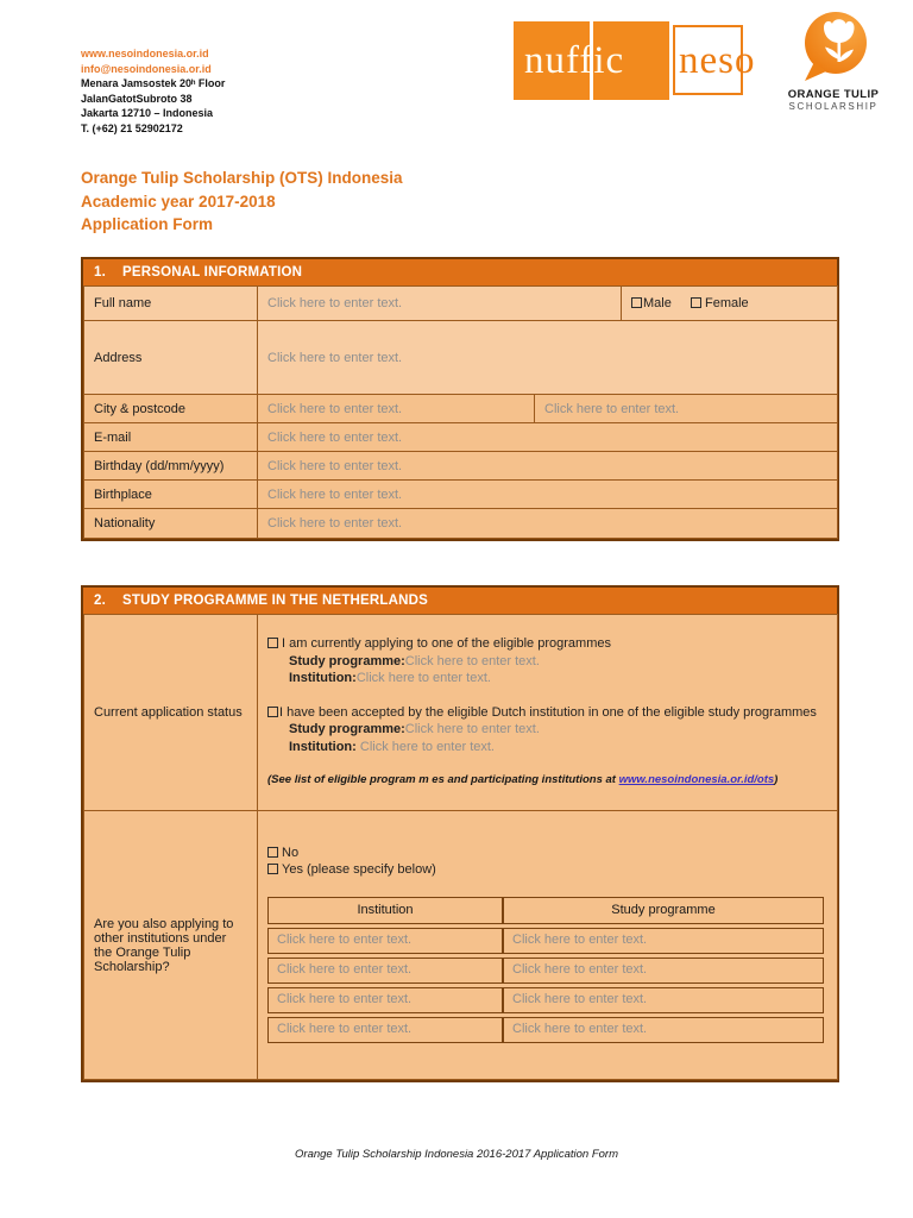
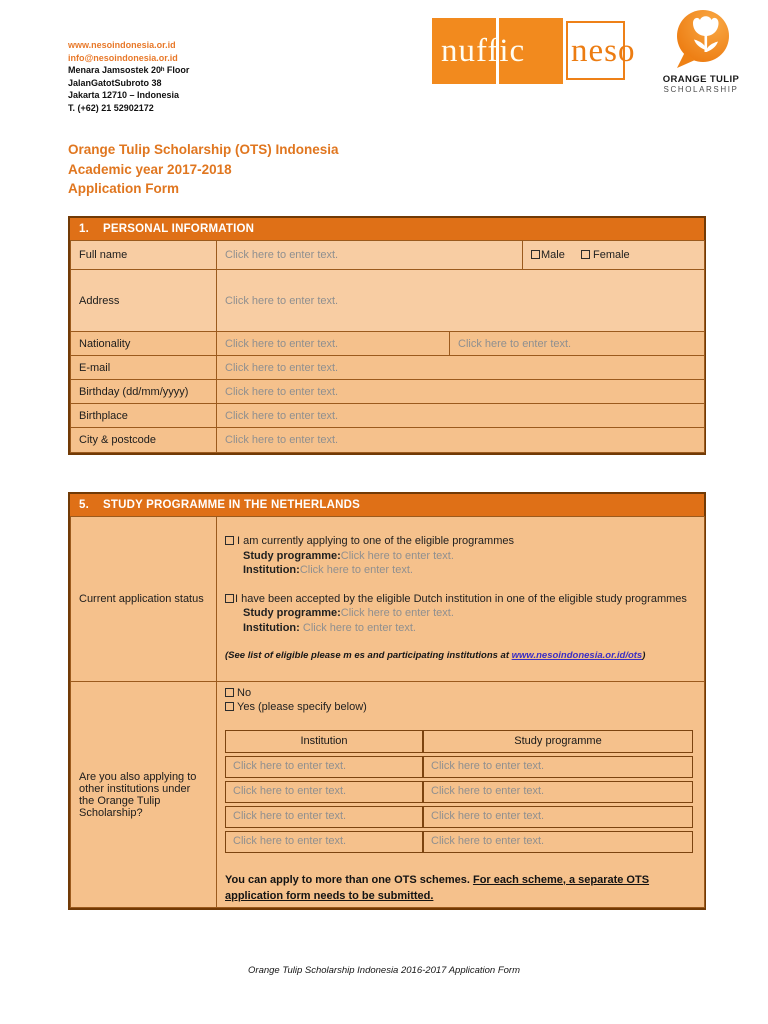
  www.nesoindonesia.or.id
  info@nesoindonesia.or.id
  Menara Jamsostek 20ʰ Floor
  JalanGatotSubroto 38
  Jakarta 12710 – Indonesia
  T. (+62) 21 52902172
  nuffic
  neso
  ORANGE TULIP
  SCHOLARSHIP
  Orange Tulip Scholarship (OTS) Indonesia
  Academic year 2017-2018
  Application Form
  1. PERSONAL INFORMATION
  Full name	Click here to enter text.	Male Female
  Address	Click here to enter text.
- City & postcode	Click here to enter text.	Click here to enter text.
+ Nationality	Click here to enter text.	Click here to enter text.
  E-mail	Click here to enter text.
  Birthday (dd/mm/yyyy)	Click here to enter text.
  Birthplace	Click here to enter text.
- Nationality	Click here to enter text.
+ City & postcode	Click here to enter text.
- 2. STUDY PROGRAMME IN THE NETHERLANDS
+ 5. STUDY PROGRAMME IN THE NETHERLANDS
- Current application status	I am currently applying to one of the eligible programmes Study programme:Click here to enter text. Institution:Click here to enter text. I have been accepted by the eligible Dutch institution in one of the eligible study programmes Study programme:Click here to enter text. Institution: Click here to enter text. (See list of eligible program m es and participating institutions at www.nesoindonesia.or.id/ots)
+ Current application status	I am currently applying to one of the eligible programmes Study programme:Click here to enter text. Institution:Click here to enter text. I have been accepted by the eligible Dutch institution in one of the eligible study programmes Study programme:Click here to enter text. Institution: Click here to enter text. (See list of eligible please m es and participating institutions at www.nesoindonesia.or.id/ots)
  Are you also applying to other institutions under the Orange Tulip Scholarship?	No Yes (please specify below)
  Institution	Study programme
  Click here to enter text.	Click here to enter text.
  Click here to enter text.	Click here to enter text.
  Click here to enter text.	Click here to enter text.
  Click here to enter text.	Click here to enter text.
+ 	You can apply to more than one OTS schemes. For each scheme, a separate OTS application form needs to be submitted.
  Orange Tulip Scholarship Indonesia 2016-2017 Application Form
